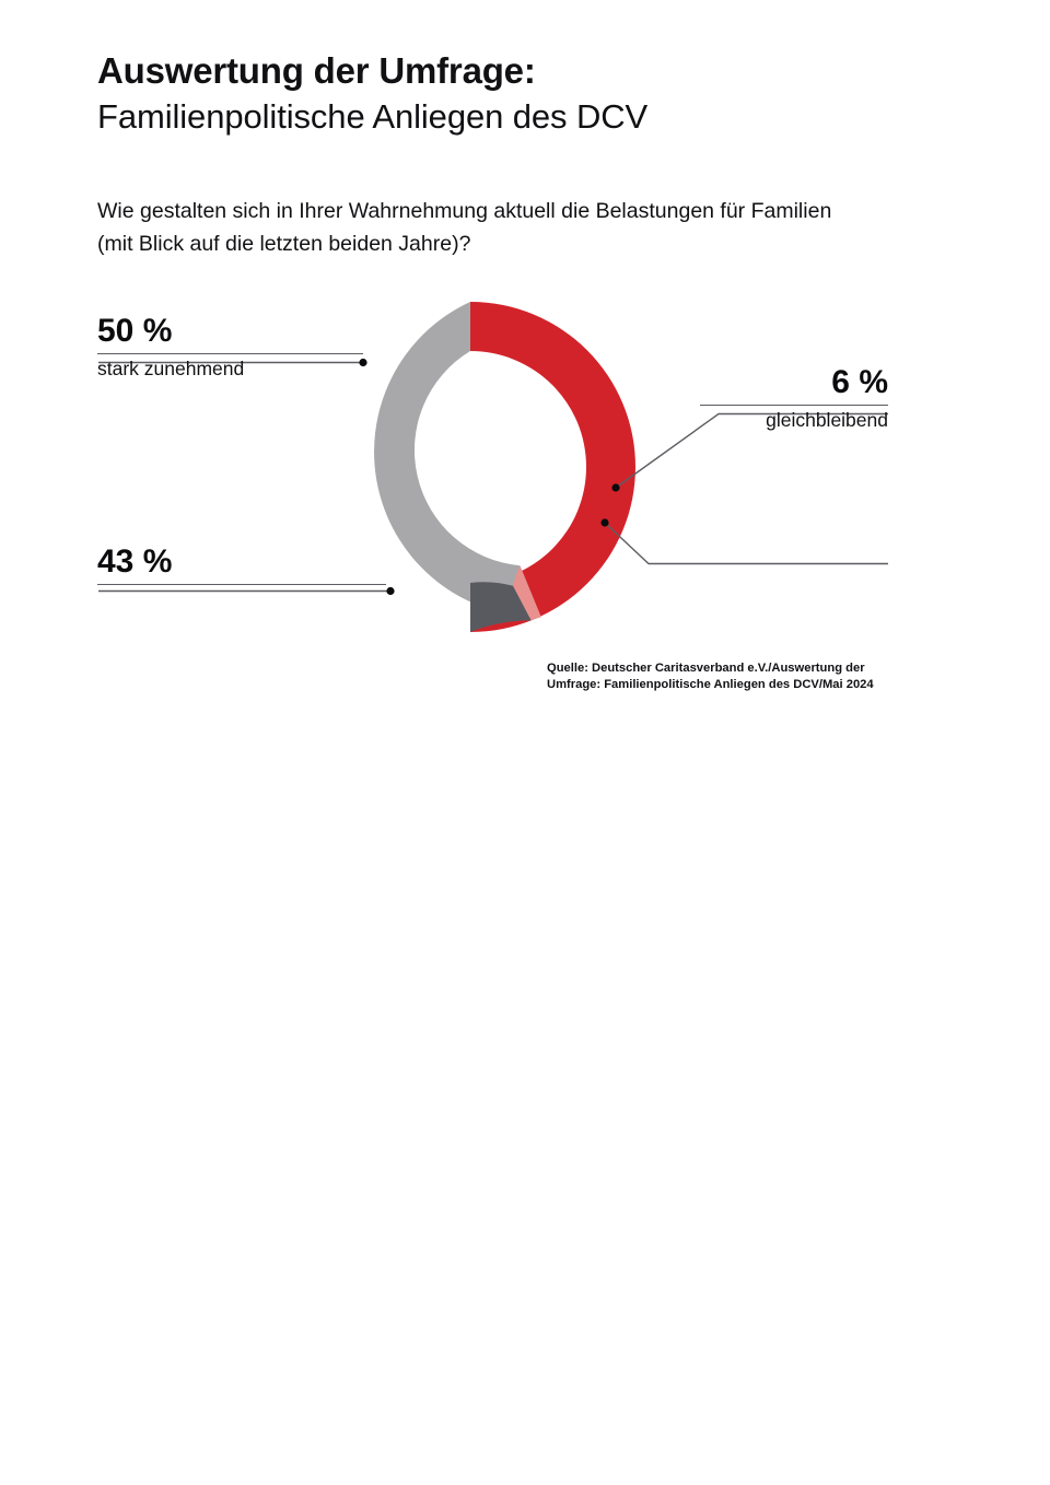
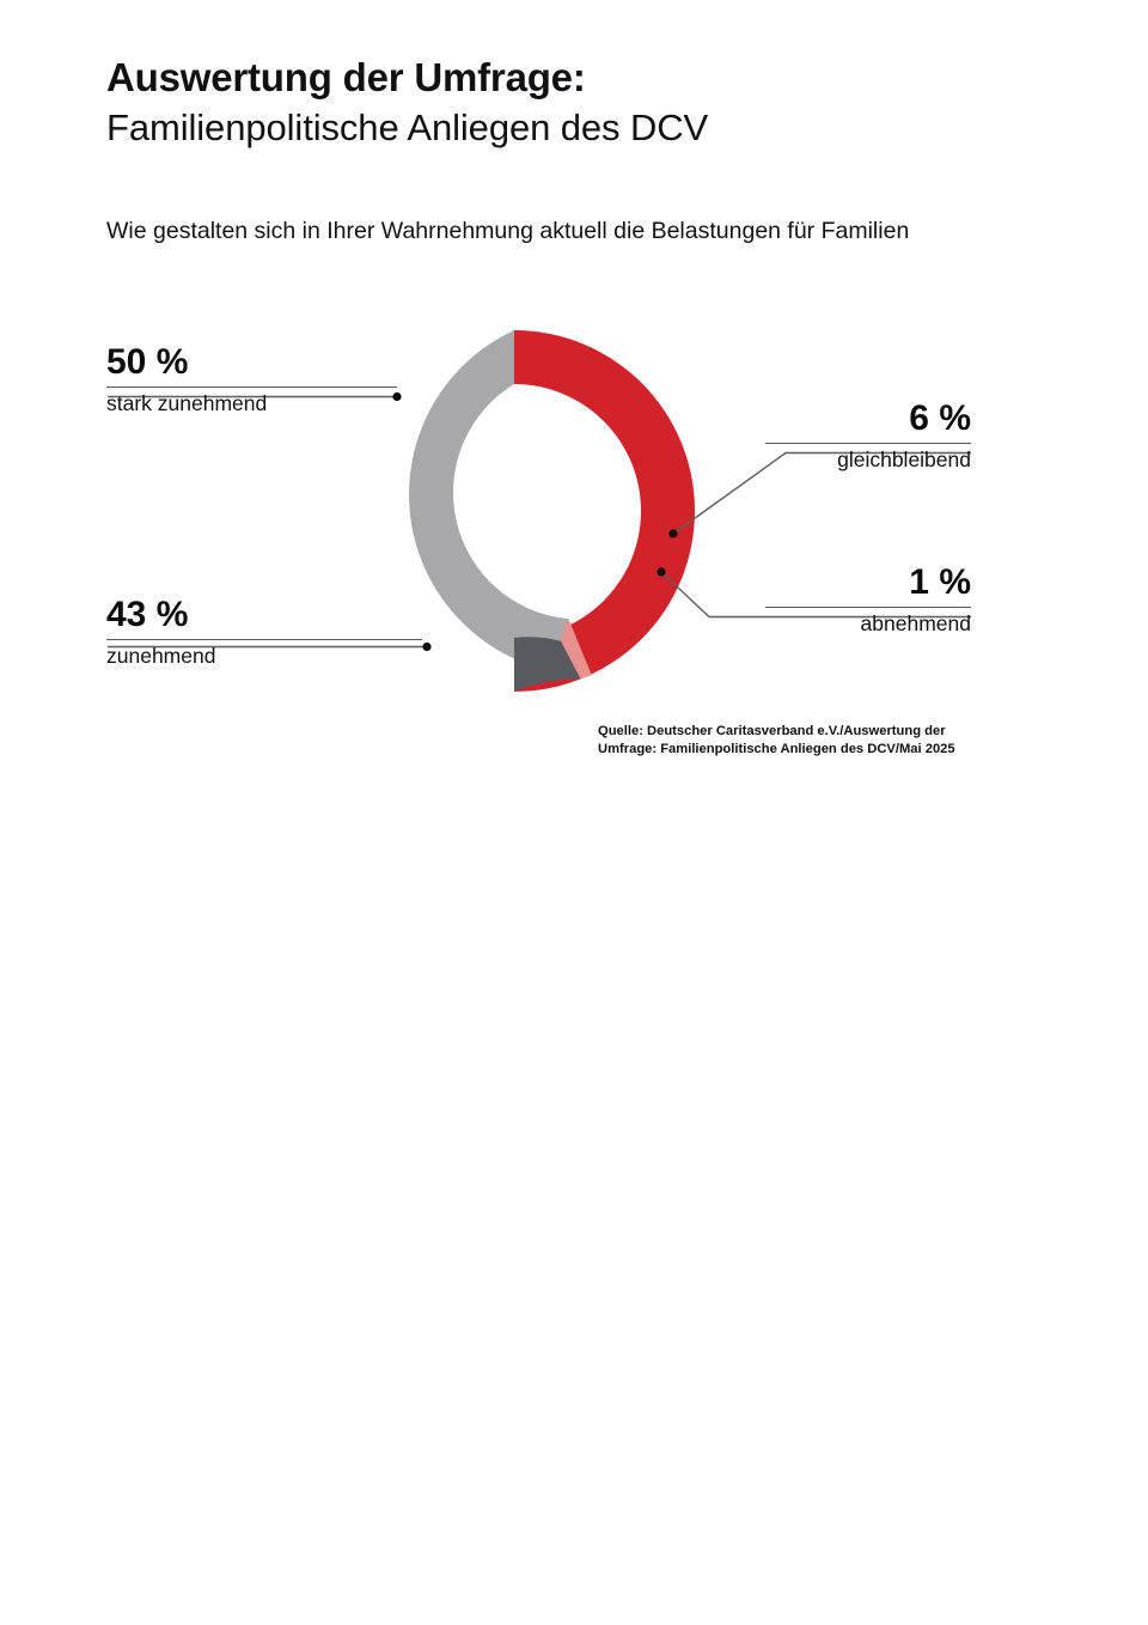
  Auswertung der Umfrage:
  Familienpolitische Anliegen des DCV
  Wie gestalten sich in Ihrer Wahrnehmung aktuell die Belastungen für Familien
- (mit Blick auf die letzten beiden Jahre)?
  50 %
  stark zunehmend
  43 %
+ zunehmend
  6 %
  gleichbleibend
+ 1 %
+ abnehmend
  Quelle: Deutscher Caritasverband e.V./Auswertung der
- Umfrage: Familienpolitische Anliegen des DCV/Mai 2024
+ Umfrage: Familienpolitische Anliegen des DCV/Mai 2025
